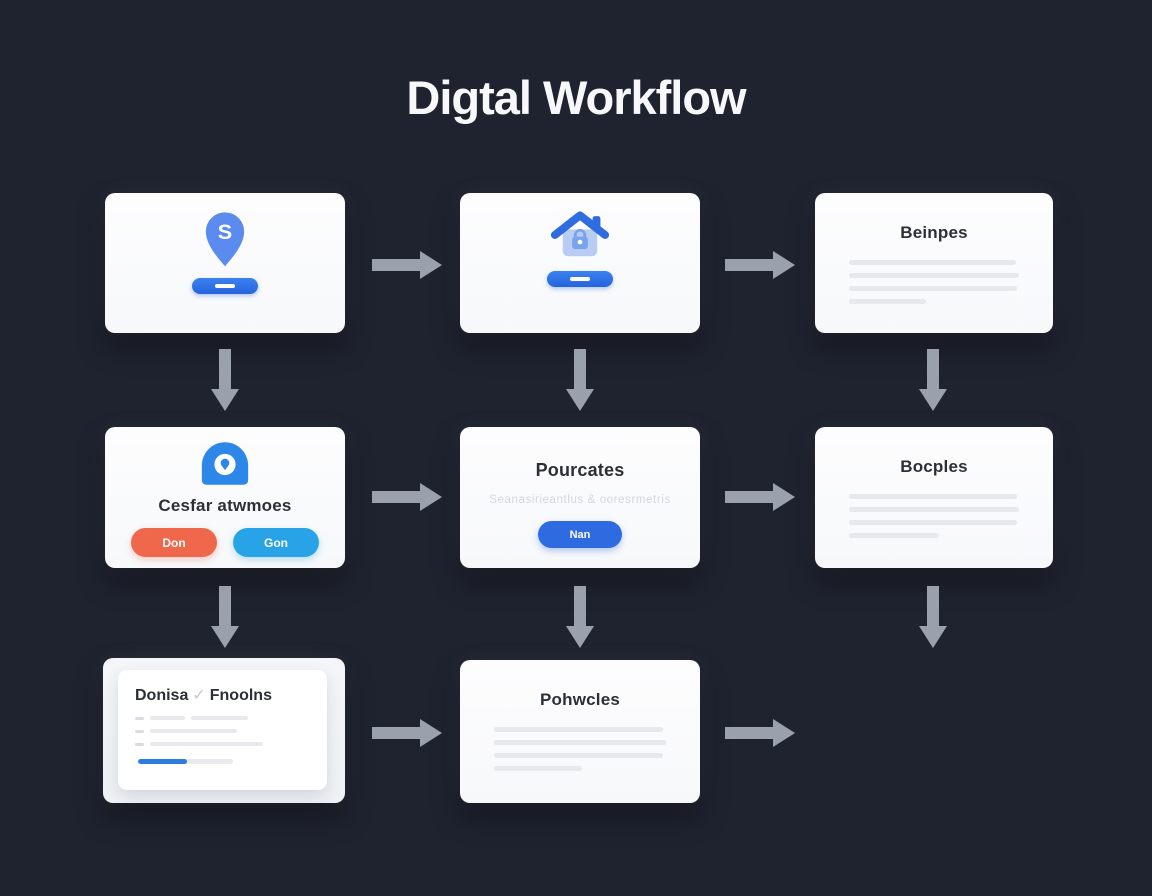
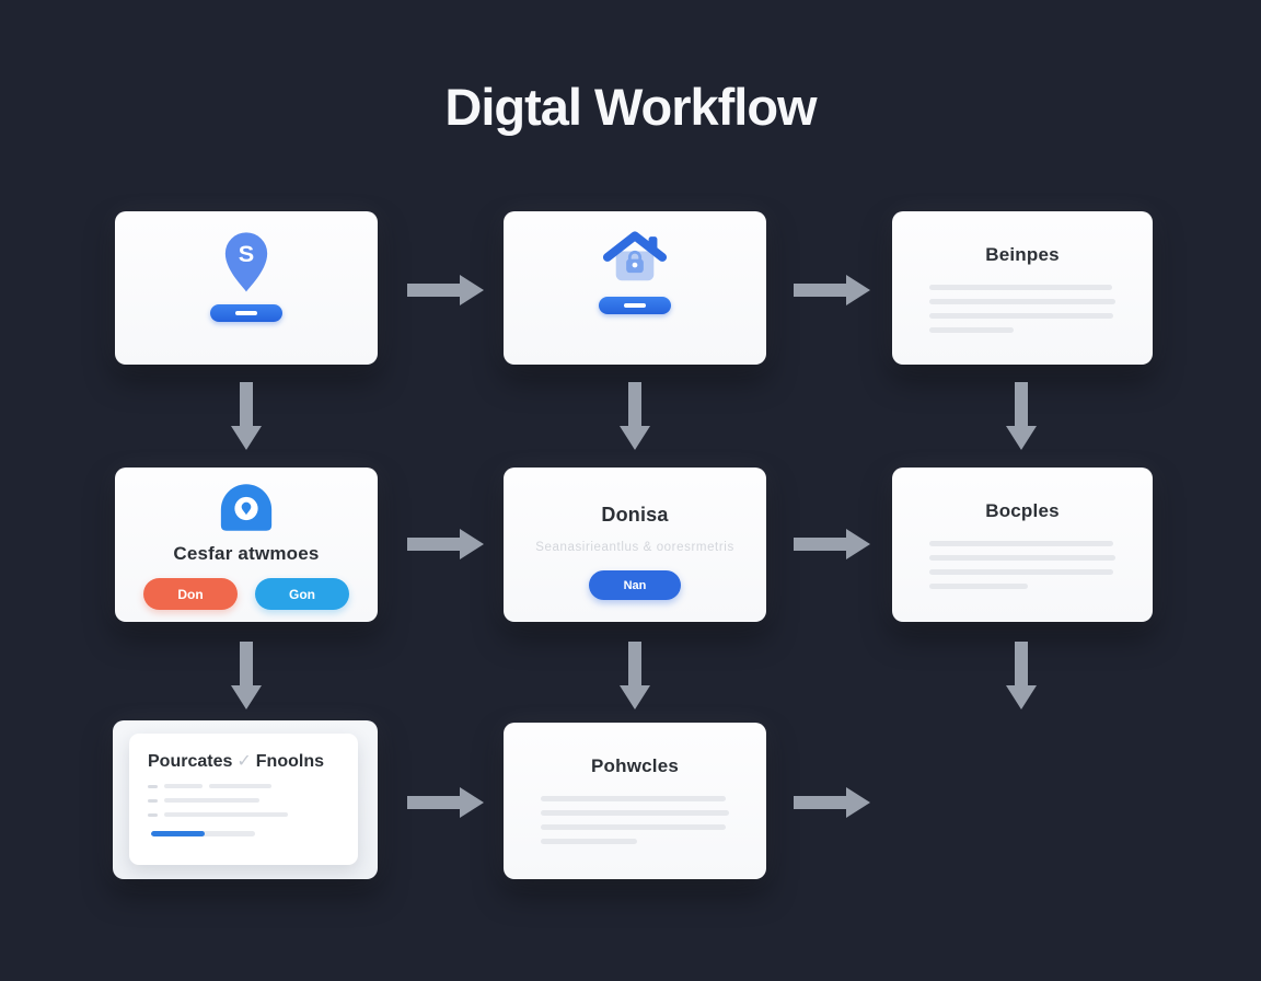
  Digtal Workflow
  S
  Beinpes
  Cesfar atwmoes
  Don
  Gon
- Pourcates
+ Donisa
  Seanasirieantlus & ooresrmetris
  Nan
  Bocples
- Donisa ✓ Fnoolns
+ Pourcates ✓ Fnoolns
  Pohwcles
